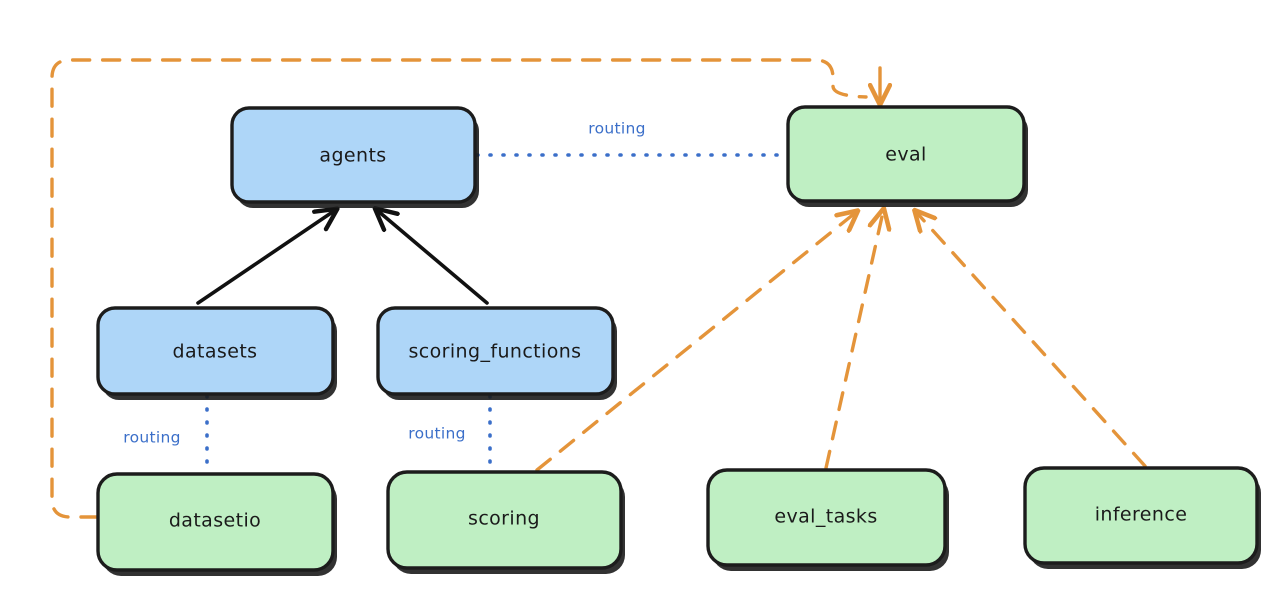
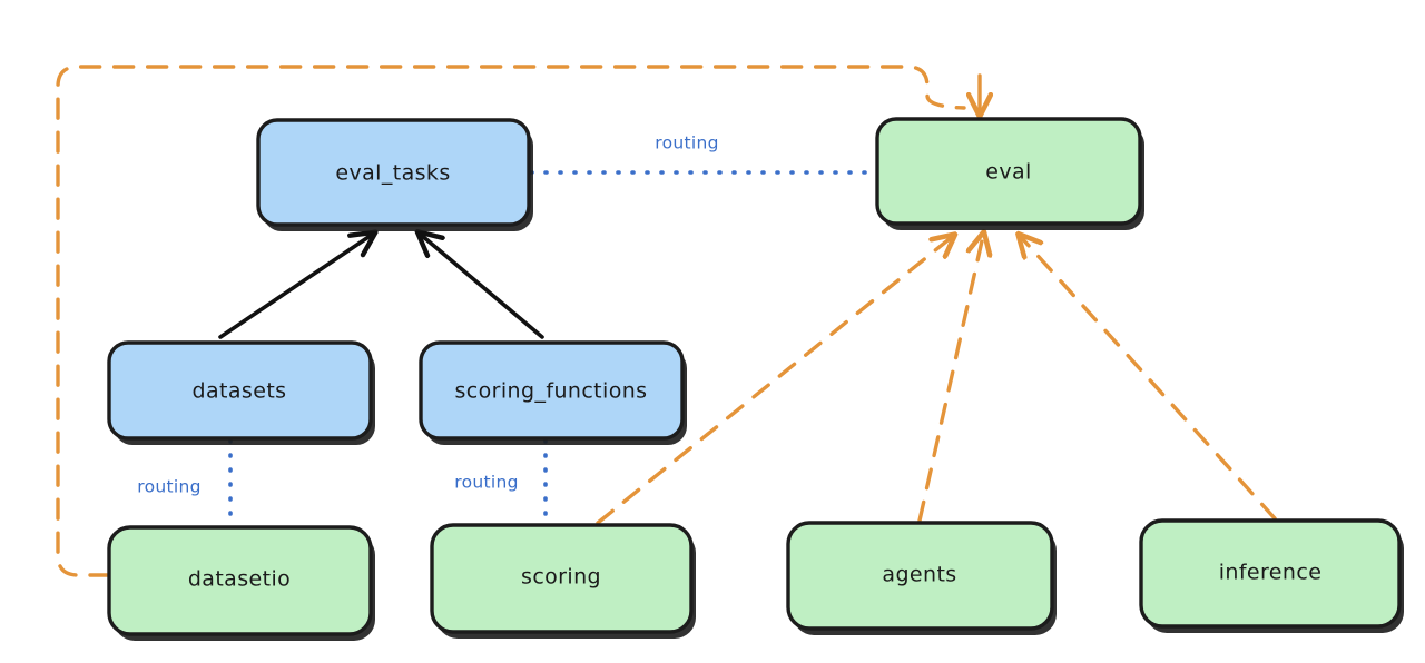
- agents
+ eval_tasks
  eval
  datasets
  scoring_functions
  datasetio
  scoring
- eval_tasks
+ agents
  inference
  routing
  routing
  routing
